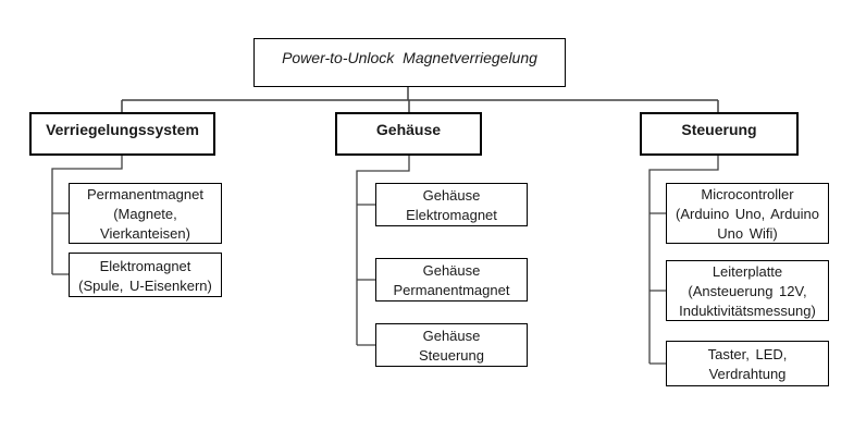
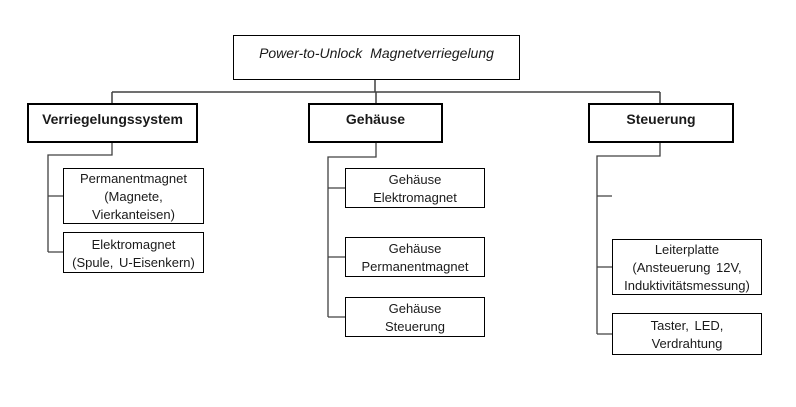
  Power-to-Unlock Magnetverriegelung
  Verriegelungssystem
  Gehäuse
  Steuerung
  Permanentmagnet
  (Magnete,
  Vierkanteisen)
  Elektromagnet
  (Spule, U-Eisenkern)
  Gehäuse
  Elektromagnet
  Gehäuse
  Permanentmagnet
  Gehäuse
  Steuerung
- Microcontroller
- (Arduino Uno, Arduino
- Uno Wifi)
  Leiterplatte
  (Ansteuerung 12V,
  Induktivitätsmessung)
  Taster, LED,
  Verdrahtung
